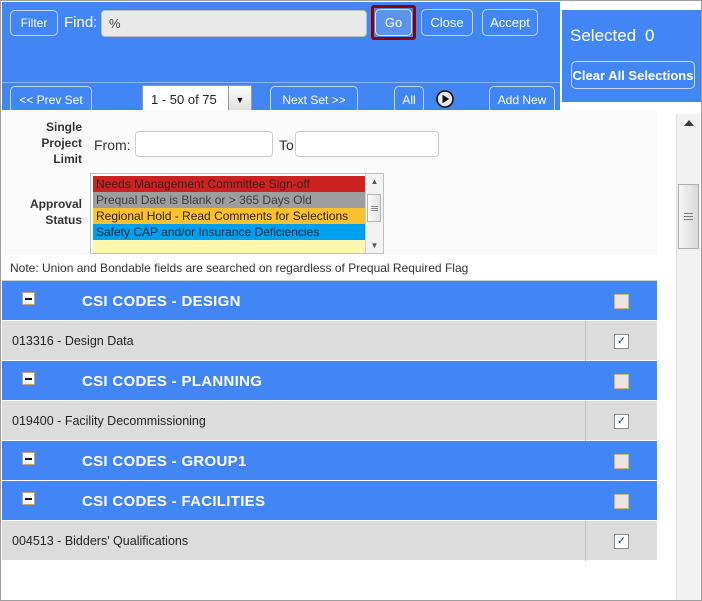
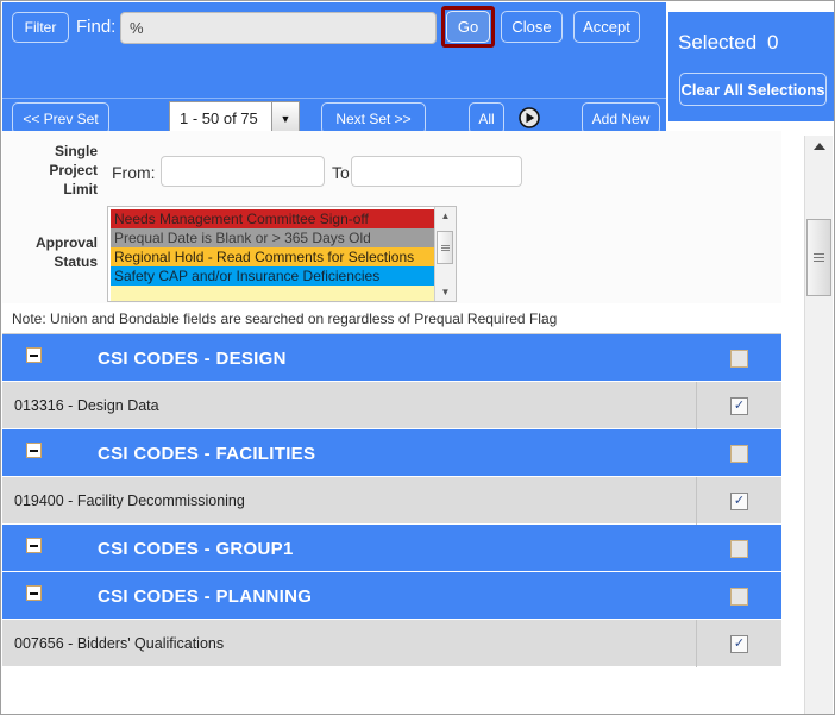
  Filter
  Find:
  %
  Go
  Close
  Accept
  << Prev Set
  1 - 50 of 75
  ▼
  Next Set >>
  All
  Add New
  Selected
  0
  Clear All Selections
  Single Project Limit
  From:
  Approval Status
  Needs Management Committee Sign-off
  Prequal Date is Blank or > 365 Days Old
  Regional Hold - Read Comments for Selections
  Safety CAP and/or Insurance Deficiencies
  ▲
  ▼
  Note: Union and Bondable fields are searched on regardless of Prequal Required Flag
  CSI CODES - DESIGN
  013316 - Design Data
  ✓
- CSI CODES - PLANNING
+ CSI CODES - FACILITIES
  019400 - Facility Decommissioning
  ✓
  CSI CODES - GROUP1
- CSI CODES - FACILITIES
+ CSI CODES - PLANNING
- 004513 - Bidders' Qualifications
+ 007656 - Bidders' Qualifications
  ✓
